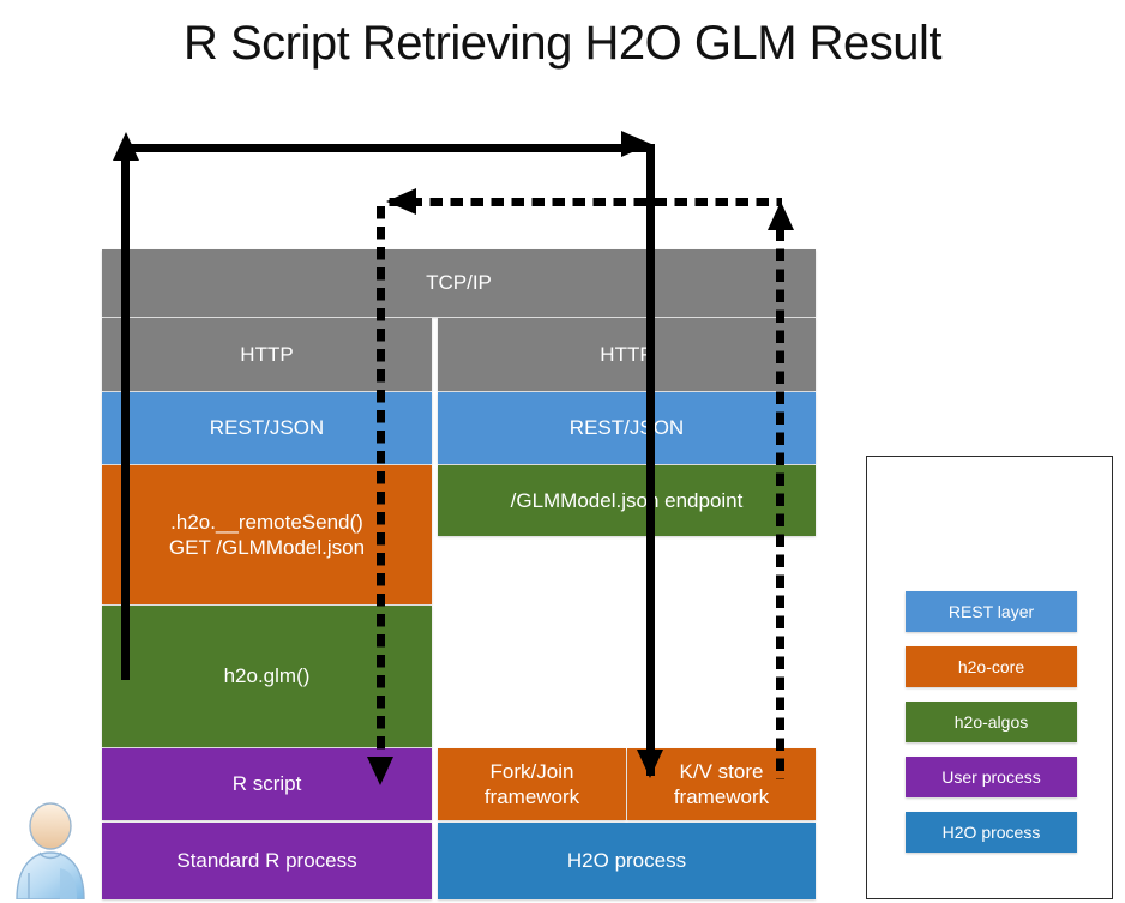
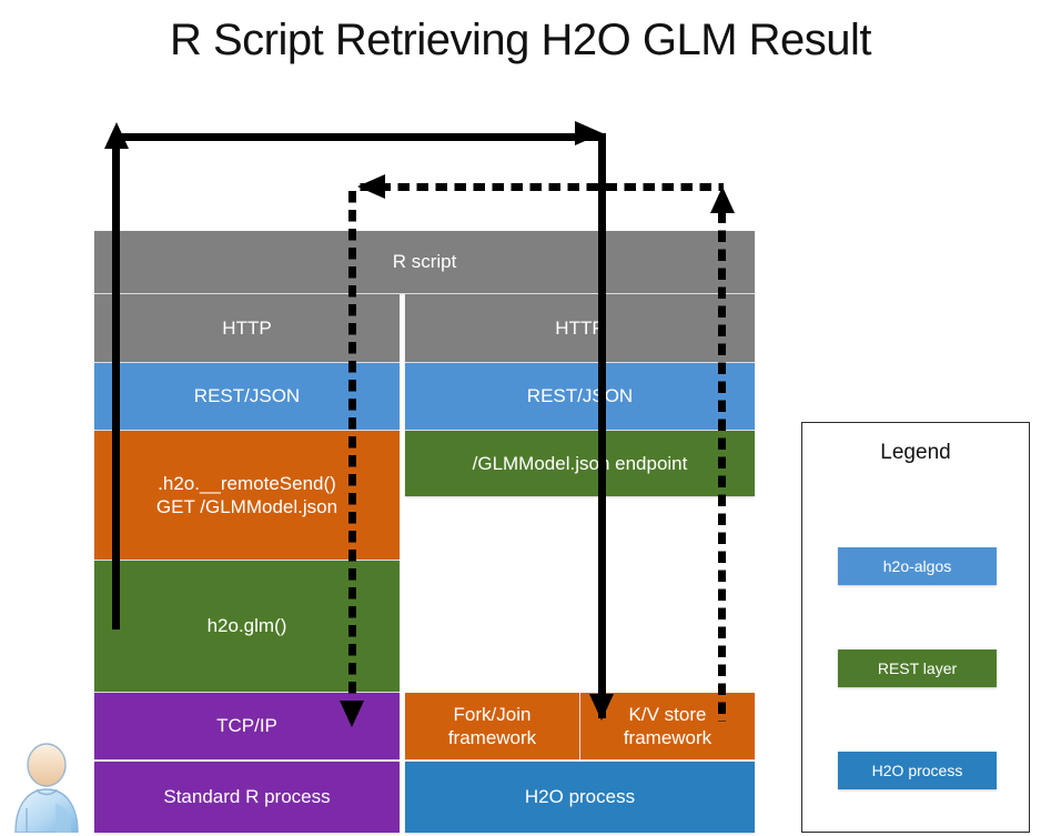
  R Script Retrieving H2O GLM Result
- TCP/IP
+ R script
  HTTP
  REST/JSON
  .h2o.__remoteSend()
  GET /GLMModel.json
  h2o.glm()
- R script
+ TCP/IP
  Standard R process
  HTT
  REST/JON
  /GLMModel.jso endpoint
  Fork/Join
  framework
  K/V store
  framework
  H2O process
+ Legend
- REST layer
+ h2o-algos
- h2o-core
- h2o-algos
+ REST layer
- User process
  H2O process
